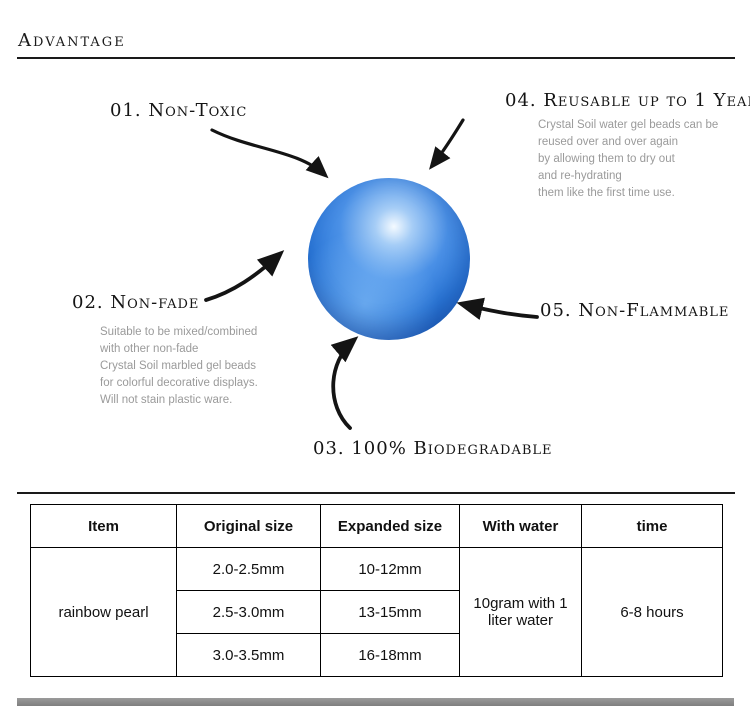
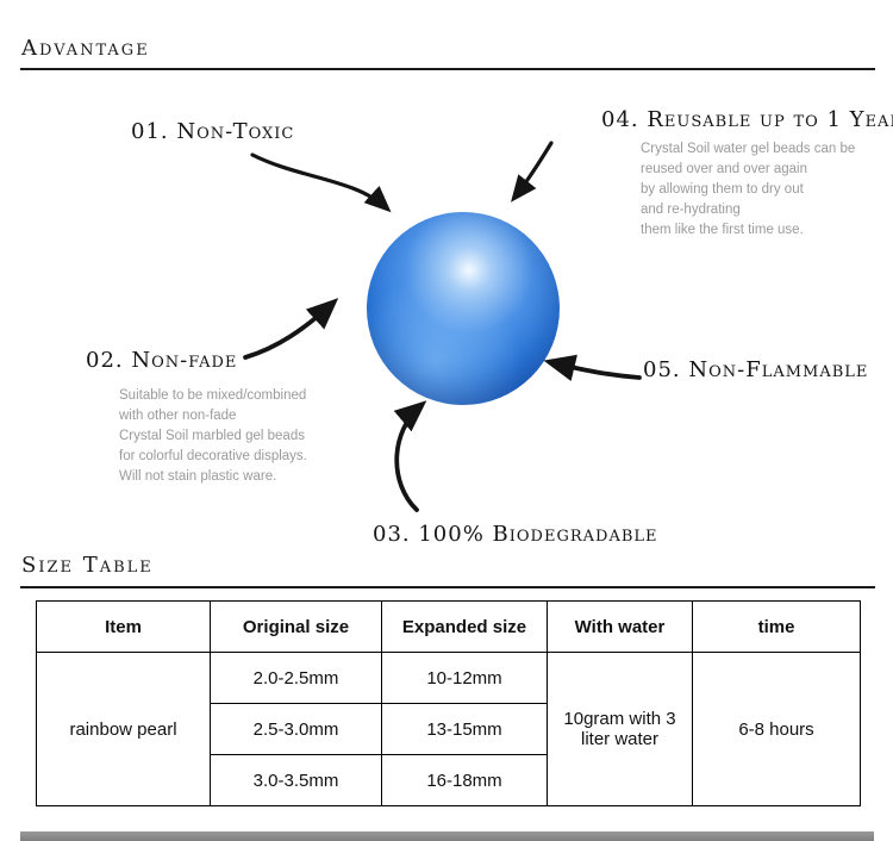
  Advantage
  01. Non-Toxic
  04. Reusable up to 1 Yea
  Crystal Soil water gel beads can be
  reused over and over again
  by allowing them to dry out
  and re-hydrating
  them like the first time use.
  02. Non-fade
  Suitable to be mixed/combined
  with other non-fade
  Crystal Soil marbled gel beads
  for colorful decorative displays.
  Will not stain plastic ware.
  05. Non-Flammable
  03. 100% Biodegradable
+ Size Table
  Item	Original size	Expanded size	With water	time
- rainbow pearl	2.0-2.5mm	10-12mm	10gram with 1 liter water	6-8 hours
+ rainbow pearl	2.0-2.5mm	10-12mm	10gram with 3 liter water	6-8 hours
  2.5-3.0mm	13-15mm
  3.0-3.5mm	16-18mm
